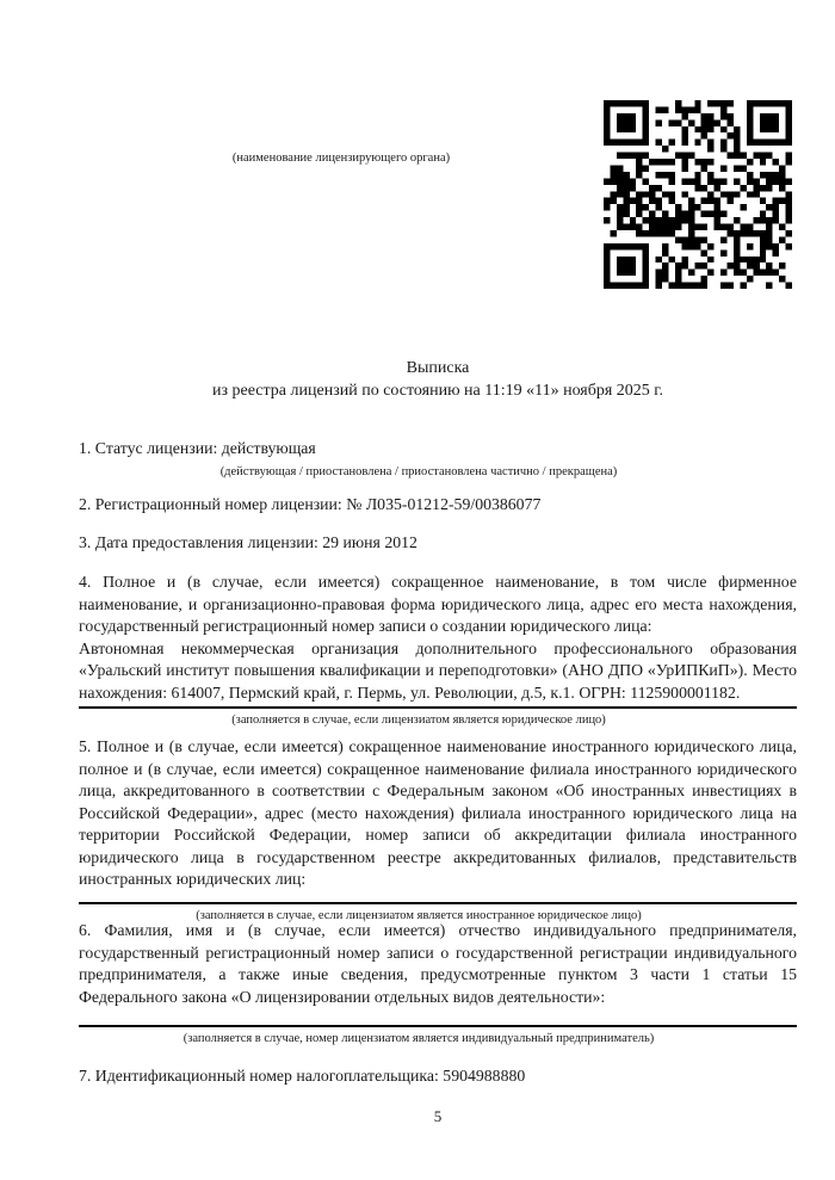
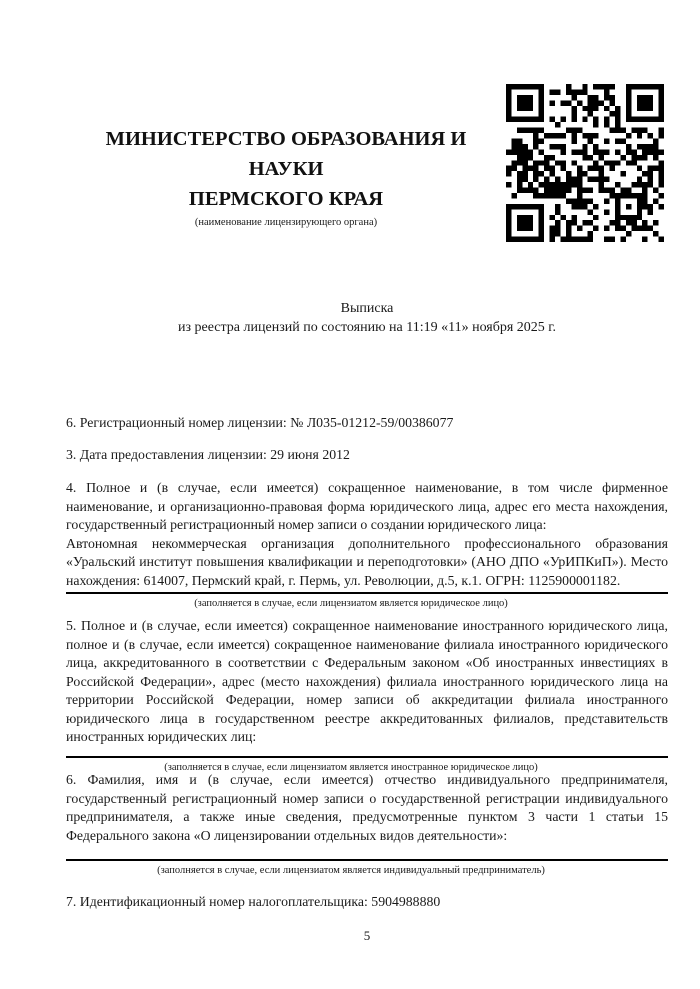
+ МИНИСТЕРСТВО ОБРАЗОВАНИЯ И НАУКИ
+ ПЕРМСКОГО КРАЯ
  (наименование лицензирующего органа)
  Выписка
  из реестра лицензий по состоянию на 11:19 «11» ноября 2025 г.
- 1. Статус лицензии: действующая
- (действующая / приостановлена / приостановлена частично / прекращена)
- 2. Регистрационный номер лицензии: № Л035-01212-59/00386077
+ 6. Регистрационный номер лицензии: № Л035-01212-59/00386077
  3. Дата предоставления лицензии: 29 июня 2012
  4. Полное и (в случае, если имеется) сокращенное наименование, в том числе фирменное наименование, и организационно-правовая форма юридического лица, адрес его места нахождения, государственный регистрационный номер записи о создании юридического лица:
  Автономная некоммерческая организация дополнительного профессионального образования «Уральский институт повышения квалификации и переподготовки» (АНО ДПО «УрИПКиП»). Место нахождения: 614007, Пермский край, г. Пермь, ул. Революции, д.5, к.1. ОГРН: 1125900001182.
  (заполняется в случае, если лицензиатом является юридическое лицо)
  5. Полное и (в случае, если имеется) сокращенное наименование иностранного юридического лица, полное и (в случае, если имеется) сокращенное наименование филиала иностранного юридического лица, аккредитованного в соответствии с Федеральным законом «Об иностранных инвестициях в Российской Федерации», адрес (место нахождения) филиала иностранного юридического лица на территории Российской Федерации, номер записи об аккредитации филиала иностранного юридического лица в государственном реестре аккредитованных филиалов, представительств иностранных юридических лиц:
  (заполняется в случае, если лицензиатом является иностранное юридическое лицо)
  6. Фамилия, имя и (в случае, если имеется) отчество индивидуального предпринимателя, государственный регистрационный номер записи о государственной регистрации индивидуального предпринимателя, а также иные сведения, предусмотренные пунктом 3 части 1 статьи 15 Федерального закона «О лицензировании отдельных видов деятельности»:
- (заполняется в случае, номер лицензиатом является индивидуальный предприниматель)
+ (заполняется в случае, если лицензиатом является индивидуальный предприниматель)
  7. Идентификационный номер налогоплательщика: 5904988880
  5
